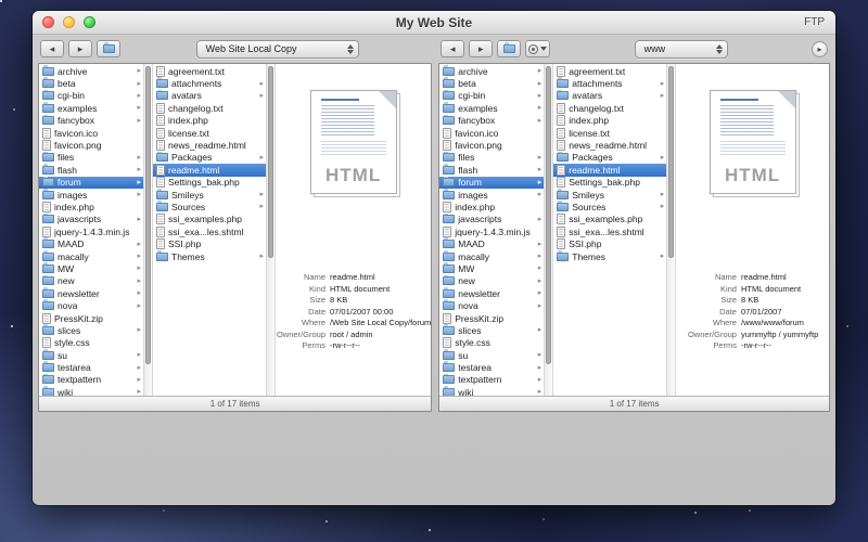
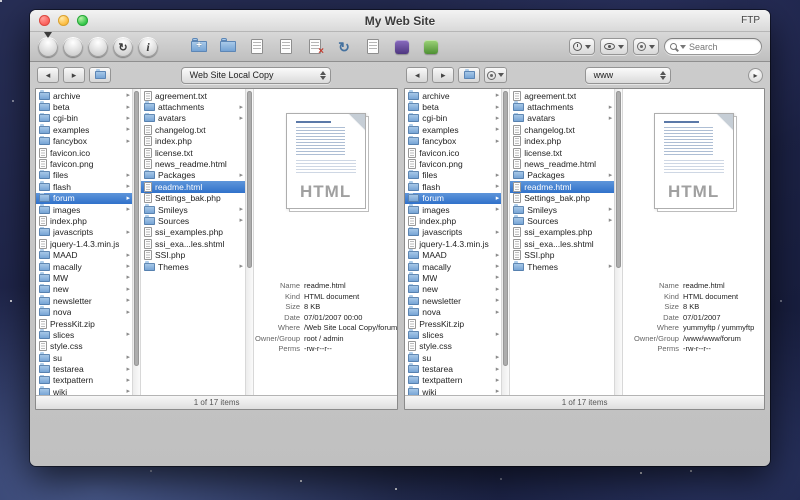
  My Web Site
  FTP
+ ↻
+ Search
  ◂
  ▸
  Web Site Local Copy
  archive
  beta
  cgi-bin
  examples
  fancybox
  favicon.ico
  favicon.png
  files
  flash
  forum
  images
  index.php
  javascripts
  jquery-1.4.3.min.js
  MAAD
  macally
  MW
  new
  newsletter
  nova
  PressKit.zip
  slices
  style.css
  su
  testarea
  textpattern
  wiki
  agreement.txt
  attachments
  avatars
  changelog.txt
  index.php
  license.txt
  news_readme.html
  Packages
  readme.html
  Settings_bak.php
  Smileys
  Sources
  ssi_examples.php
  ssi_exa...les.shtml
  SSI.php
  Themes
  HTML
  Name
  readme.html
  Kind
  HTML document
  Size
  8 KB
  Date
  07/01/2007 00:00
  Where
  /Web Site Local Copy/forum
  Owner/Group
  root / admin
  Perms
  -rw-r--r--
  1 of 17 items
  ◂
  ▸
  www
  ▸
  archive
  beta
  cgi-bin
  examples
  fancybox
  favicon.ico
  favicon.png
  files
  flash
  forum
  images
  index.php
  javascripts
  jquery-1.4.3.min.js
  MAAD
  macally
  MW
  new
  newsletter
  nova
  PressKit.zip
  slices
  style.css
  su
  testarea
  textpattern
  wiki
  agreement.txt
  attachments
  avatars
  changelog.txt
  index.php
  license.txt
  news_readme.html
  Packages
  readme.html
  Settings_bak.php
  Smileys
  Sources
  ssi_examples.php
  ssi_exa...les.shtml
  SSI.php
  Themes
  HTML
  Name
  readme.html
  Kind
  HTML document
  Size
  8 KB
  Date
  07/01/2007
  Where
- /www/www/forum
+ yummyftp / yummyftp
  Owner/Group
- yummyftp / yummyftp
+ /www/www/forum
  Perms
  -rw-r--r--
  1 of 17 items
